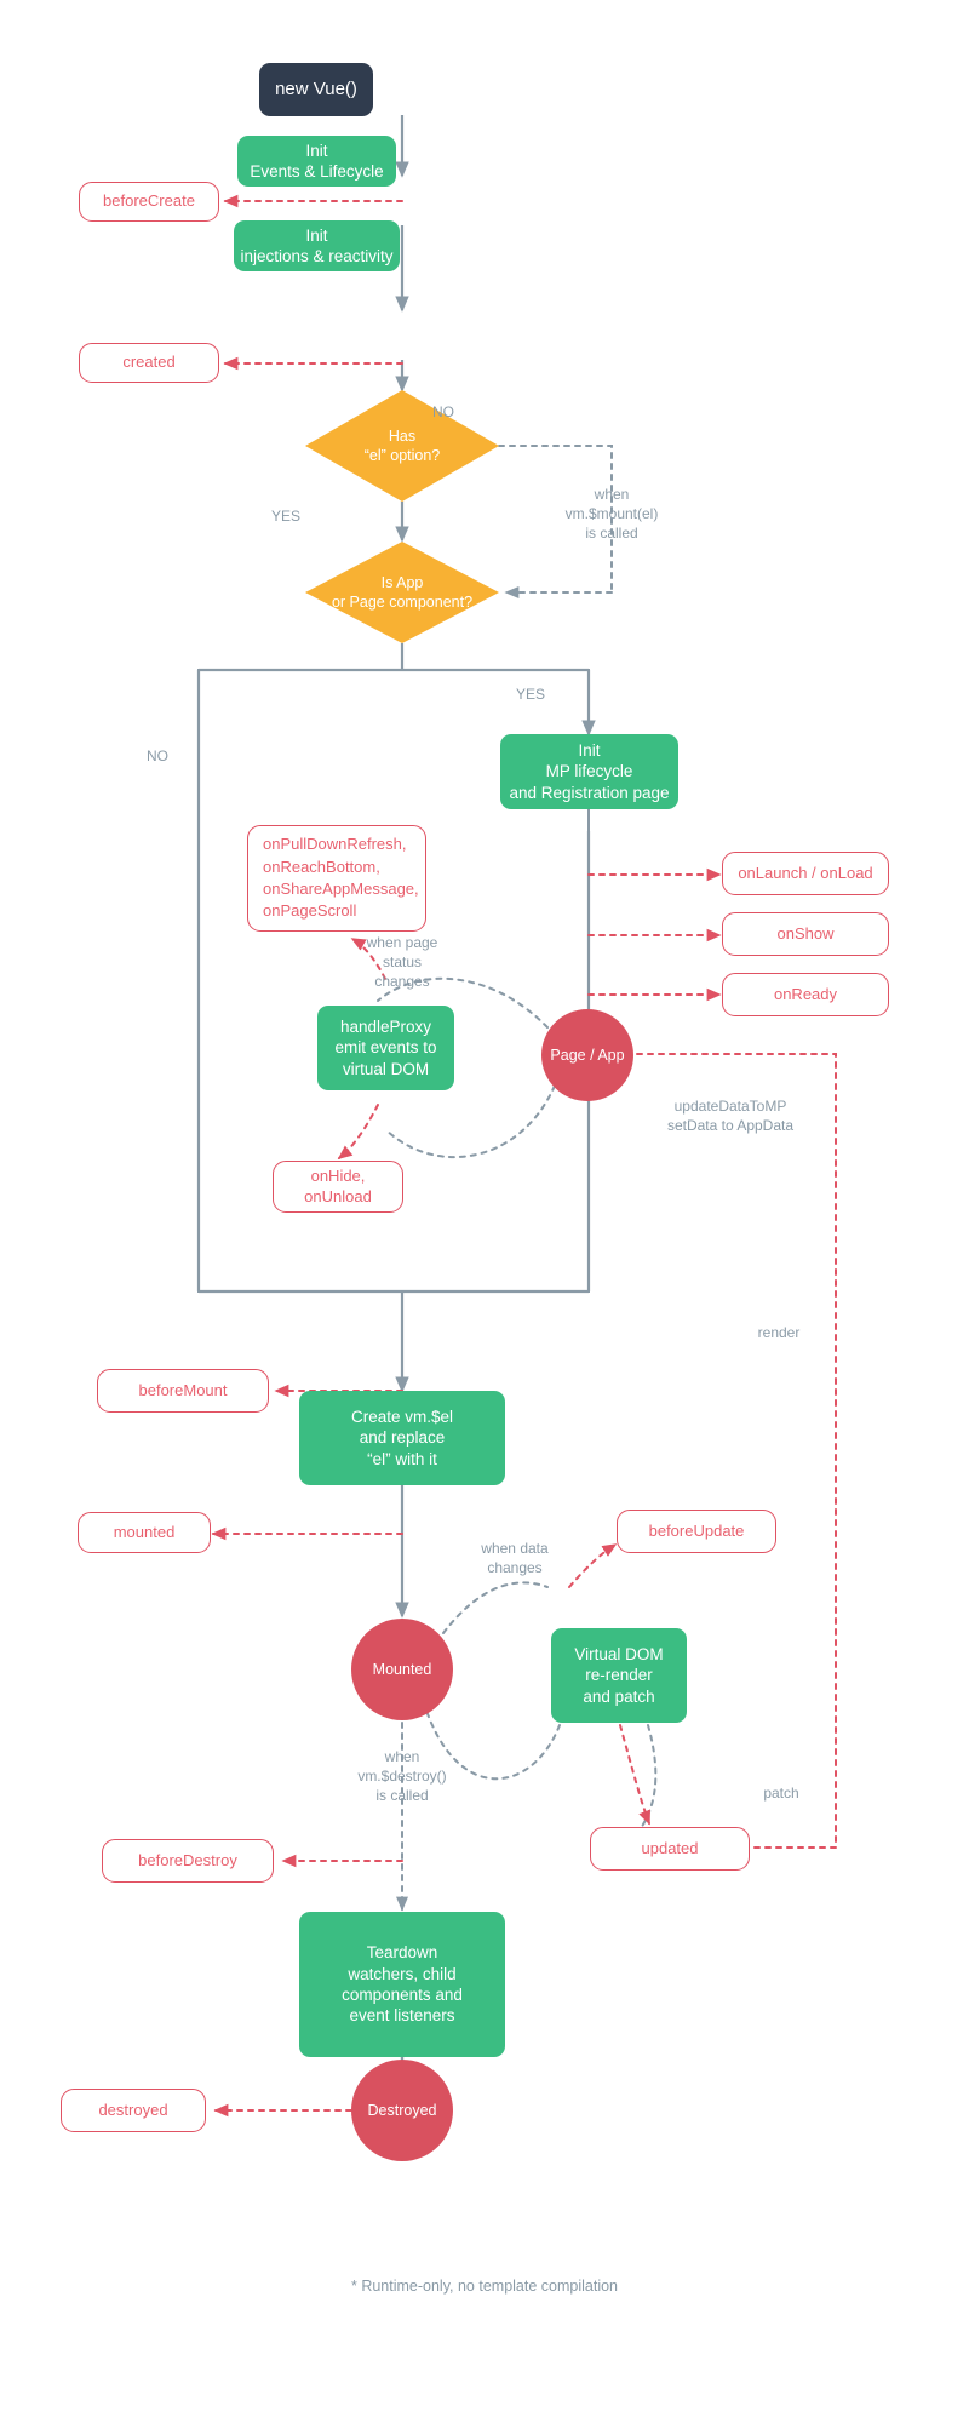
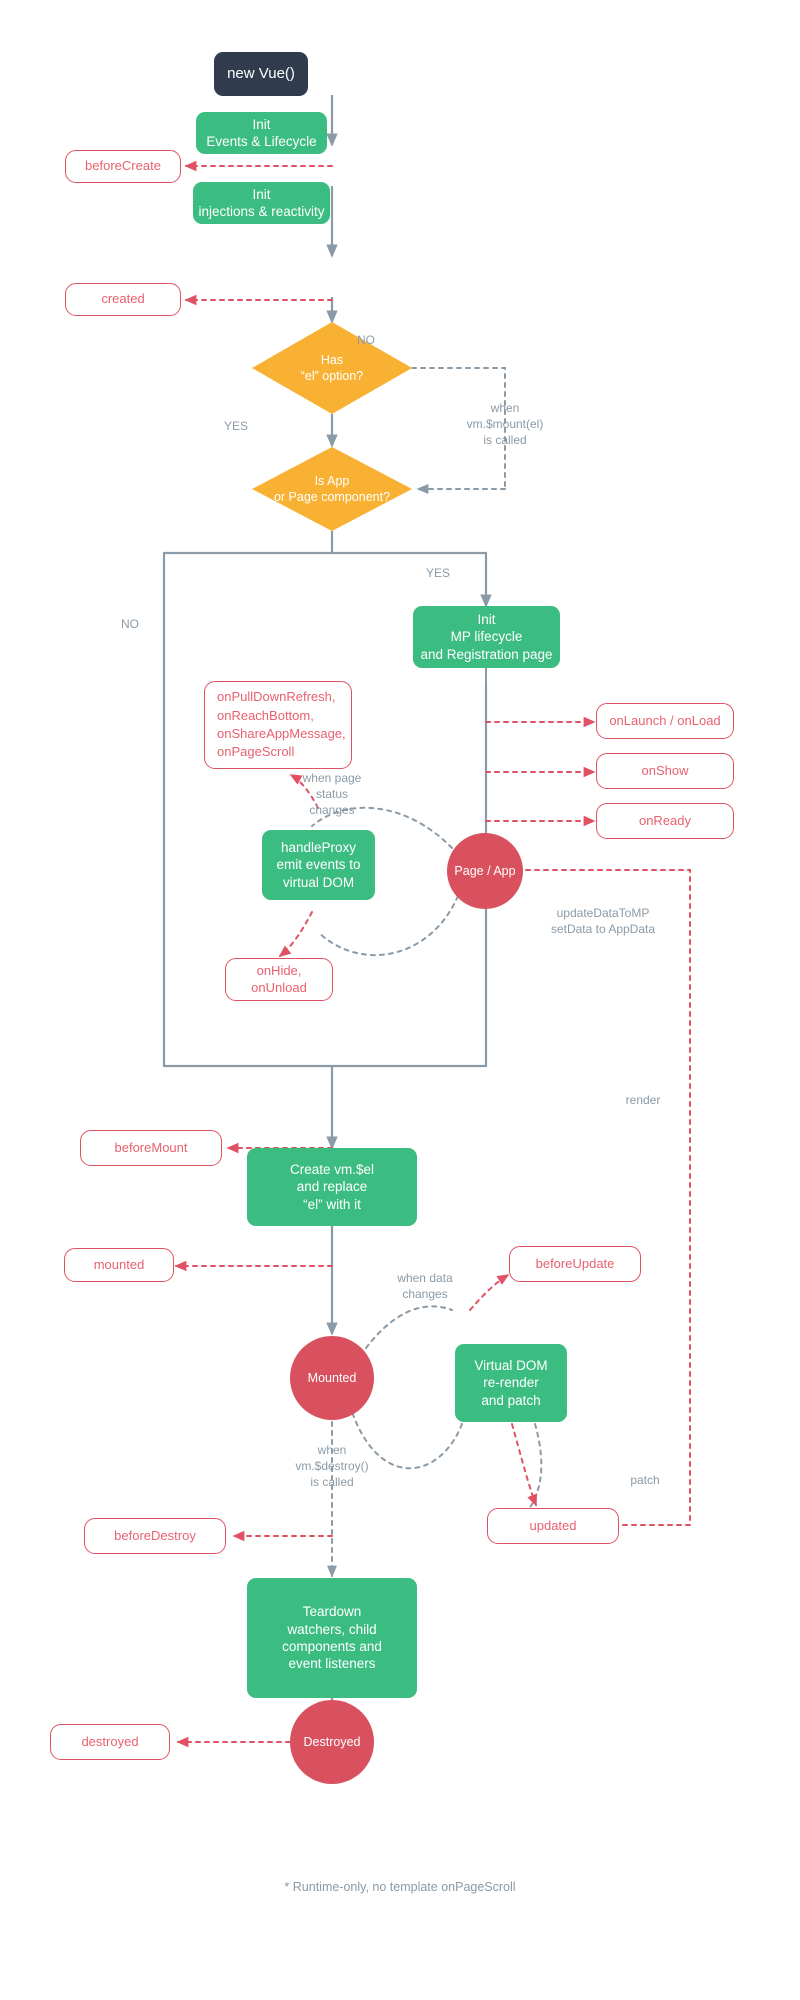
  new Vue()
  Init
  Events & Lifecycle
  beforeCreate
  Init
  injections & reactivity
  created
  Has
  “el” option?
  Is App
  or Page component?
  Init
  MP lifecycle
  and Registration page
  onPullDownRefresh,
  onReachBottom,
  onShareAppMessage,
  onPageScroll
  onLaunch / onLoad
  onShow
  onReady
  handleProxy
  emit events to
  virtual DOM
  Page / App
  onHide,
  onUnload
  beforeMount
  Create vm.$el
  and replace
  “el” with it
  mounted
  Mounted
  beforeUpdate
  Virtual DOM
  re-render
  and patch
  updated
  beforeDestroy
  Teardown
  watchers, child
  components and
  event listeners
  Destroyed
  destroyed
  NO
  when
  vm.$mount(el)
  is called
  YES
  YES
  NO
  when page
  status
  changes
  updateDataToMP
  setData to AppData
  render
  when data
  changes
  when
  vm.$destroy()
  is called
  patch
- * Runtime-only, no template compilation
+ * Runtime-only, no template onPageScroll
